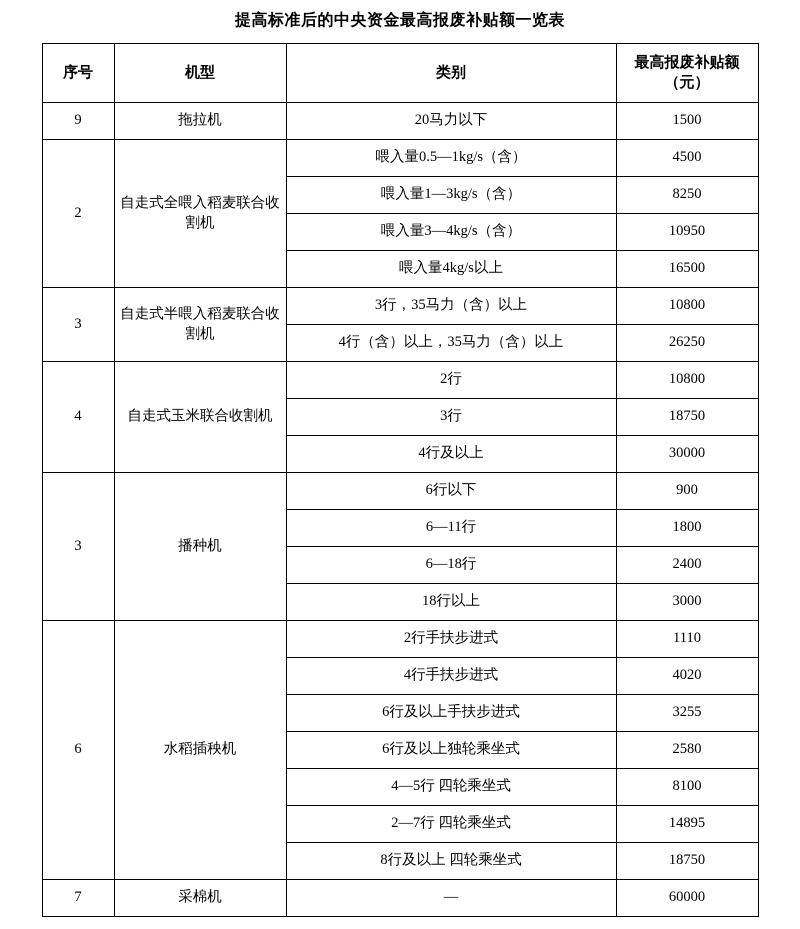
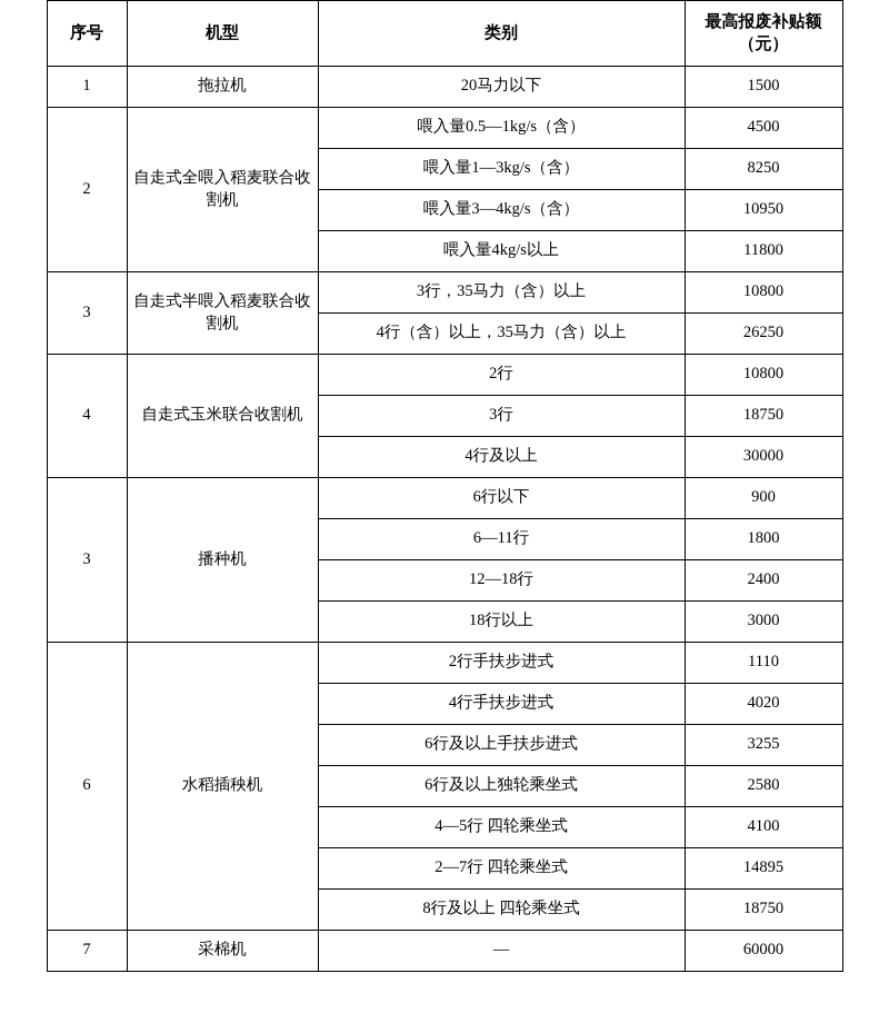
- 提高标准后的中央资金最高报废补贴额一览表
  序号	机型	类别	最高报废补贴额（元）
- 9	拖拉机	20马力以下	1500
+ 1	拖拉机	20马力以下	1500
  2	自走式全喂入稻麦联合收割机	喂入量0.5—1kg/s（含）	4500
  喂入量1—3kg/s（含）	8250
  喂入量3—4kg/s（含）	10950
- 喂入量4kg/s以上	16500
+ 喂入量4kg/s以上	11800
  3	自走式半喂入稻麦联合收割机	3行，35马力（含）以上	10800
  4行（含）以上，35马力（含）以上	26250
  4	自走式玉米联合收割机	2行	10800
  3行	18750
  4行及以上	30000
  3	播种机	6行以下	900
  6—11行	1800
- 6—18行	2400
+ 12—18行	2400
  18行以上	3000
  6	水稻插秧机	2行手扶步进式	1110
  4行手扶步进式	4020
  6行及以上手扶步进式	3255
  6行及以上独轮乘坐式	2580
- 4—5行 四轮乘坐式	8100
+ 4—5行 四轮乘坐式	4100
  2—7行 四轮乘坐式	14895
  8行及以上 四轮乘坐式	18750
  7	采棉机	—	60000
